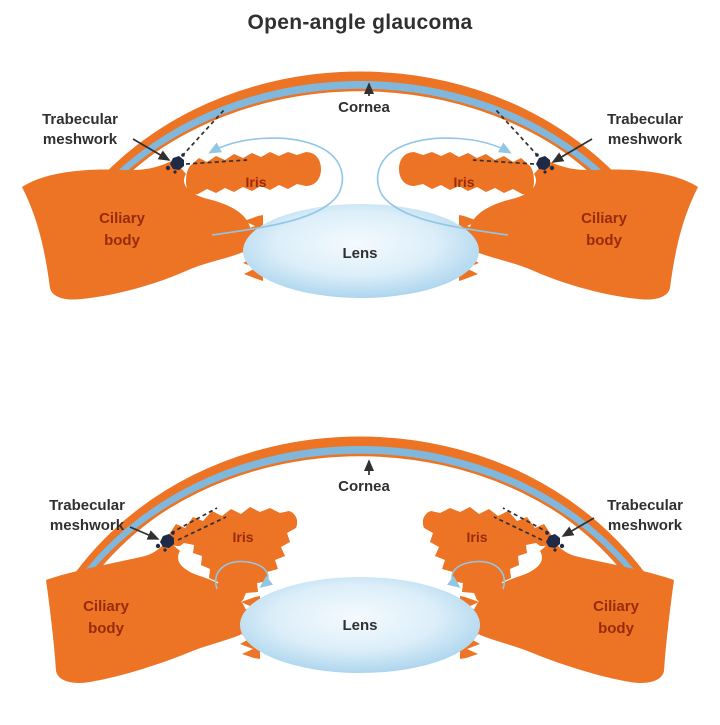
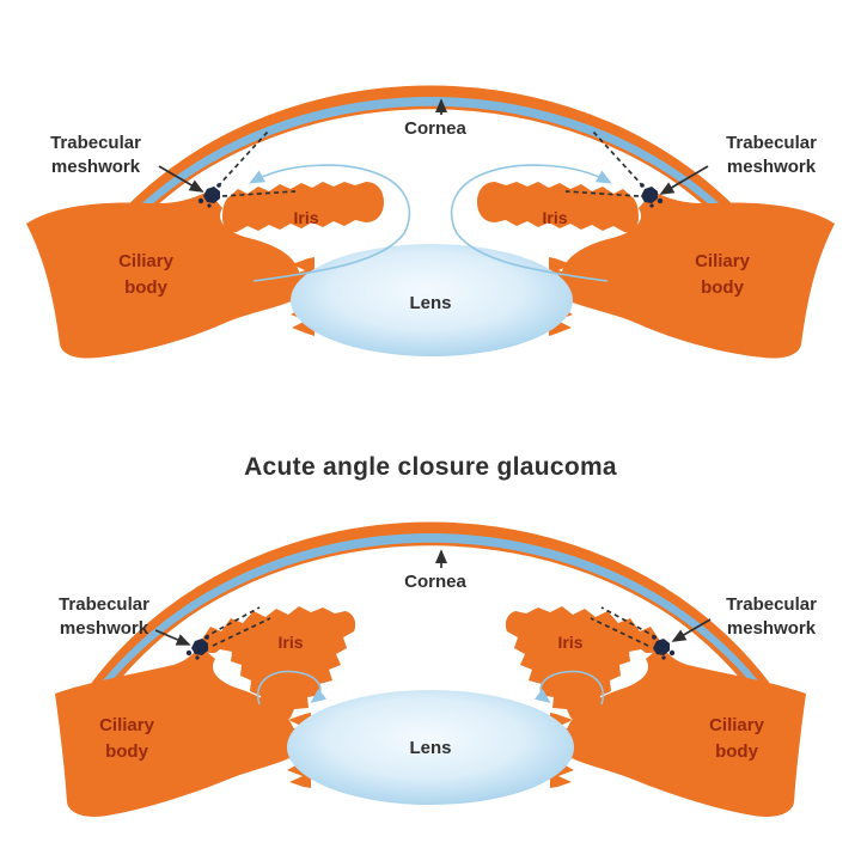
- Open-angle glaucoma
  Cornea
  Trabecular
  meshwork
  Trabecular
  meshwork
  Iris
  Iris
  Ciliary
  body
  Ciliary
  body
  Lens
+ Acute angle closure glaucoma
  Cornea
  Trabecular
  meshwork
  Trabecular
  meshwork
  Iris
  Iris
  Ciliary
  body
  Ciliary
  body
  Lens
